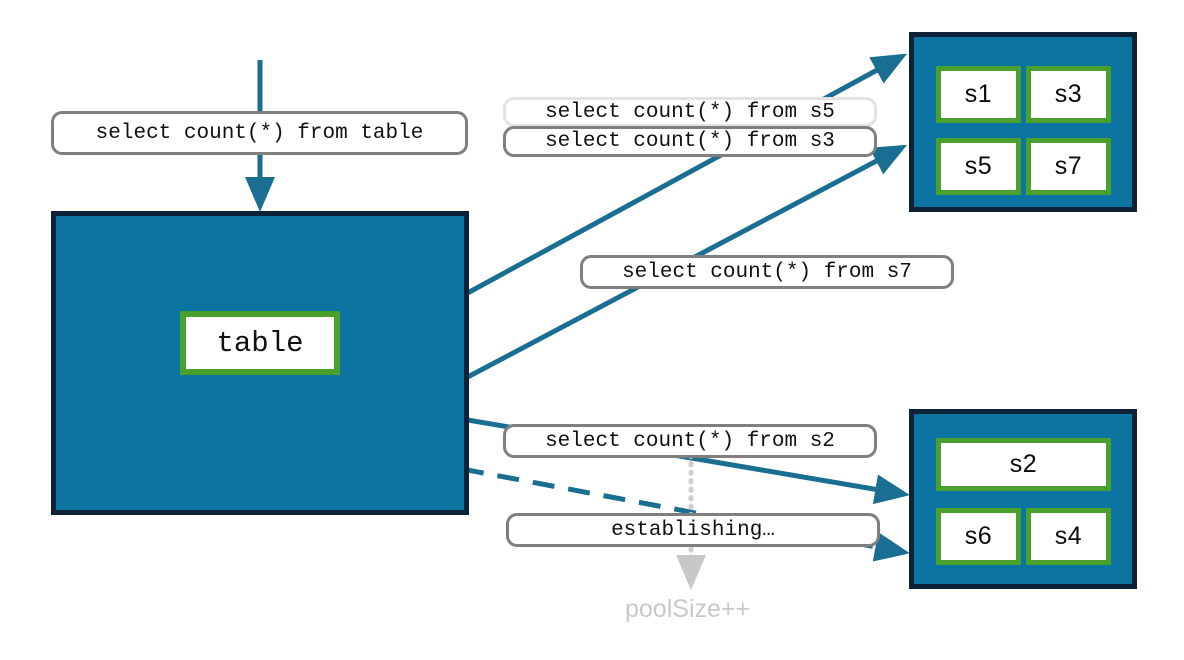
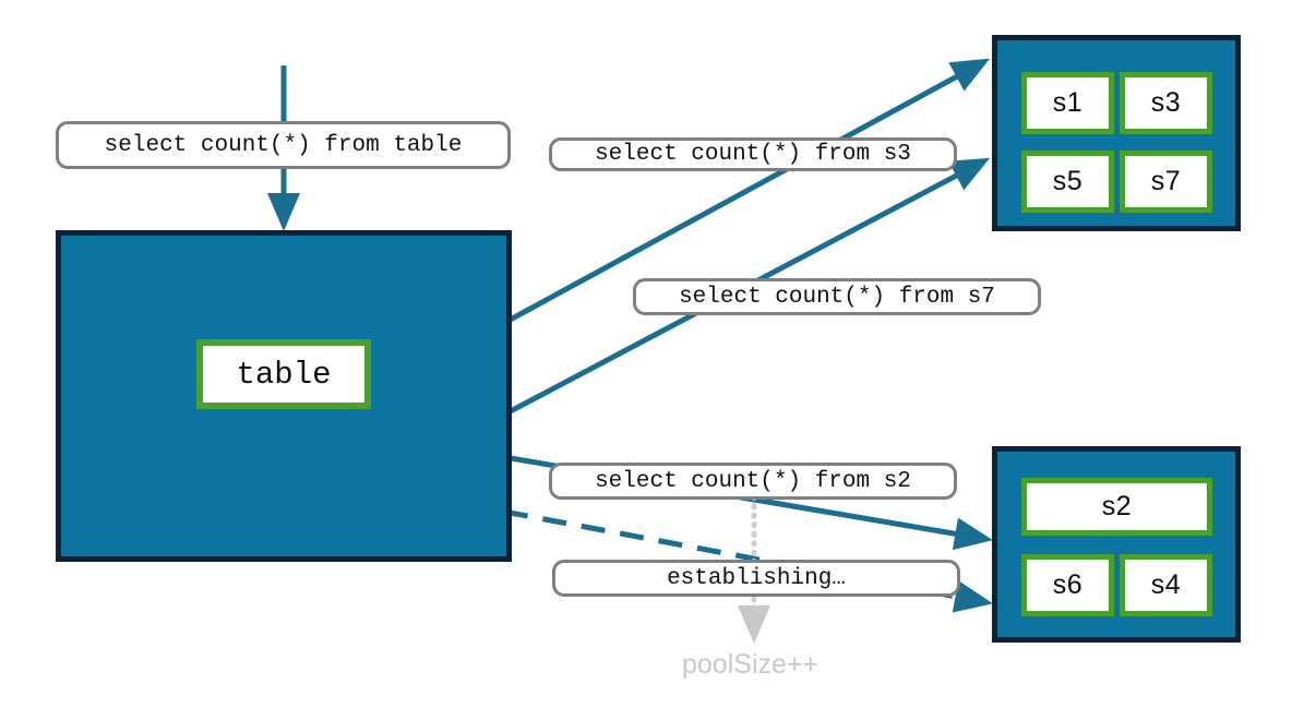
  table
  s1
  s3
  s5
  s7
  s2
  s6
  s4
  select count(*) from table
- select count(*) from s5
  select count(*) from s3
  select count(*) from s7
  select count(*) from s2
  establishing…
  poolSize++
